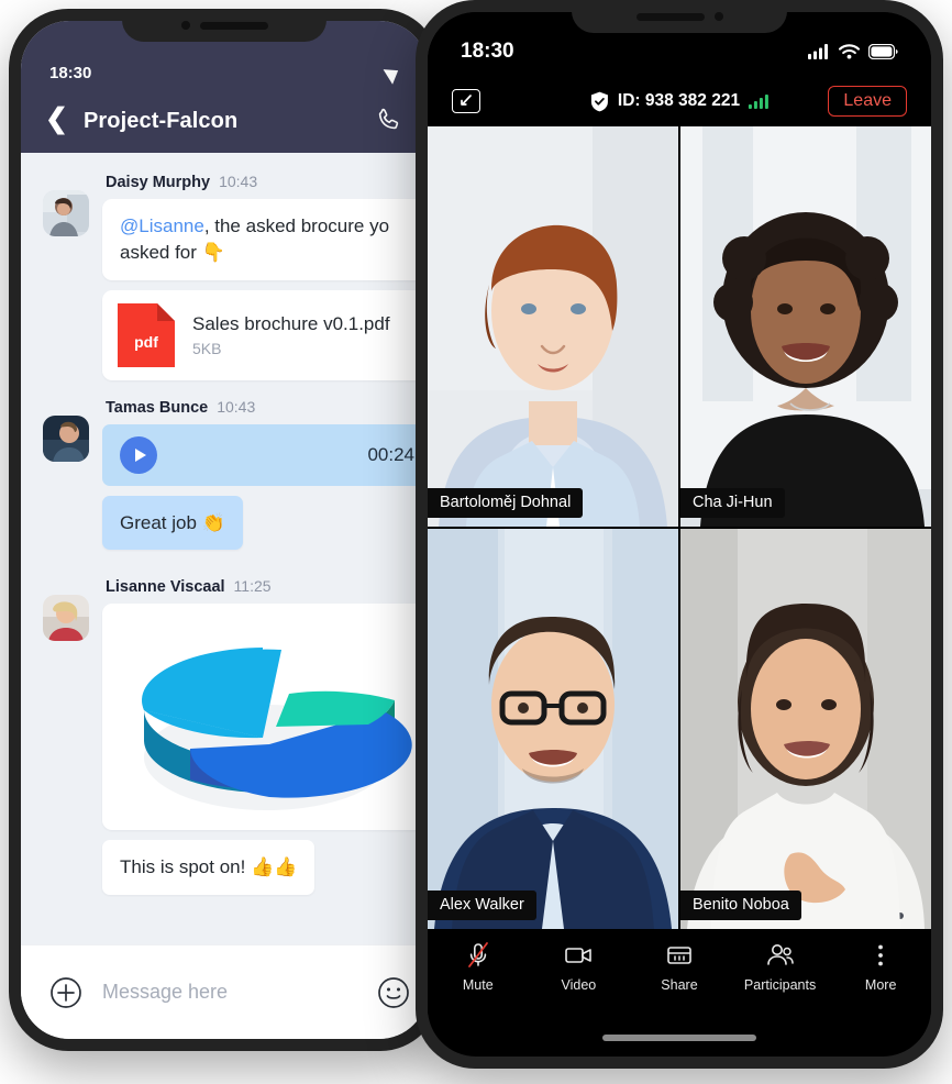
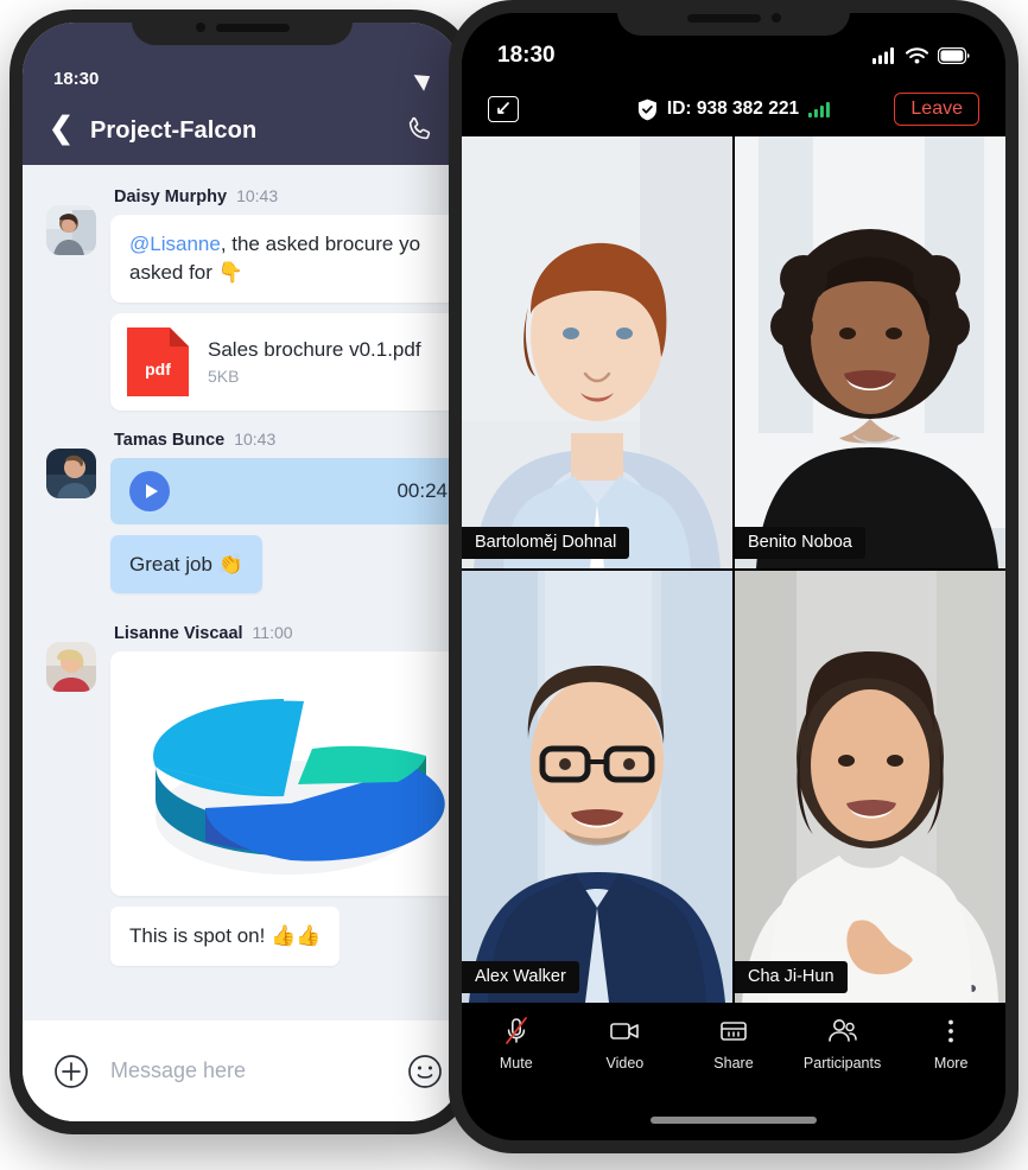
  18:30
  ❮
  Project-Falcon
  Daisy Murphy
  10:43
  @Lisanne, the asked brocure yo
  asked for 👇
  pdf
  Sales brochure v0.1.pdf
  5KB
  Tamas Bunce
  10:43
  00:24
  Great job 👏
  Lisanne Viscaal
- 11:25
+ 11:00
  This is spot on! 👍👍
  Message here
  18:30
  ID: 938 382 221
  Leave
  Bartoloměj Dohnal
- Cha Ji-Hun
+ Benito Noboa
  Alex Walker
- Benito Noboa
+ Cha Ji-Hun
  Mute
  Video
  Share
  Participants
  More
